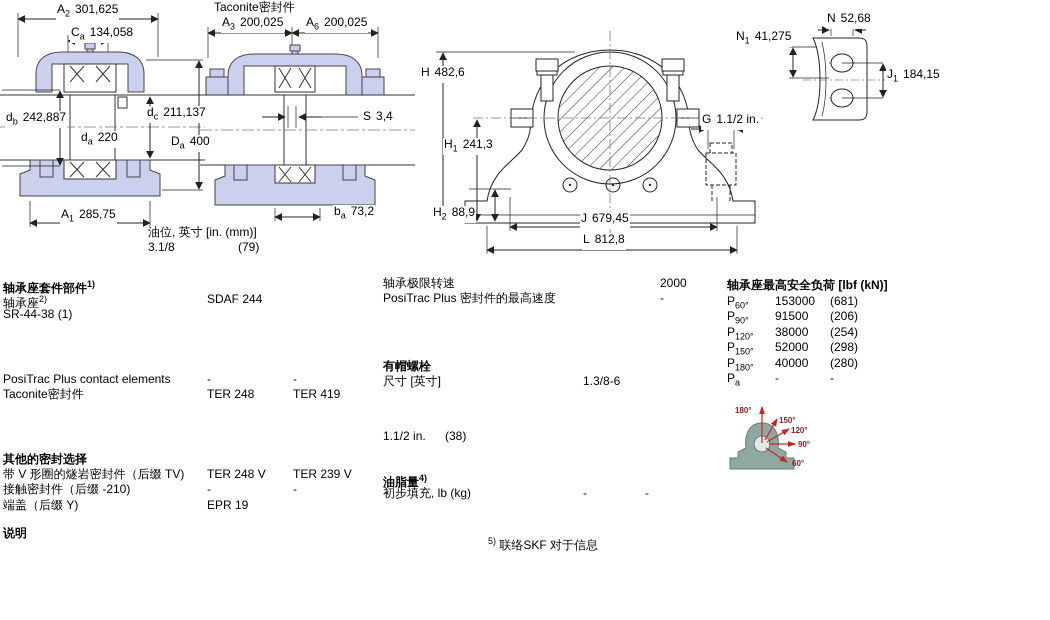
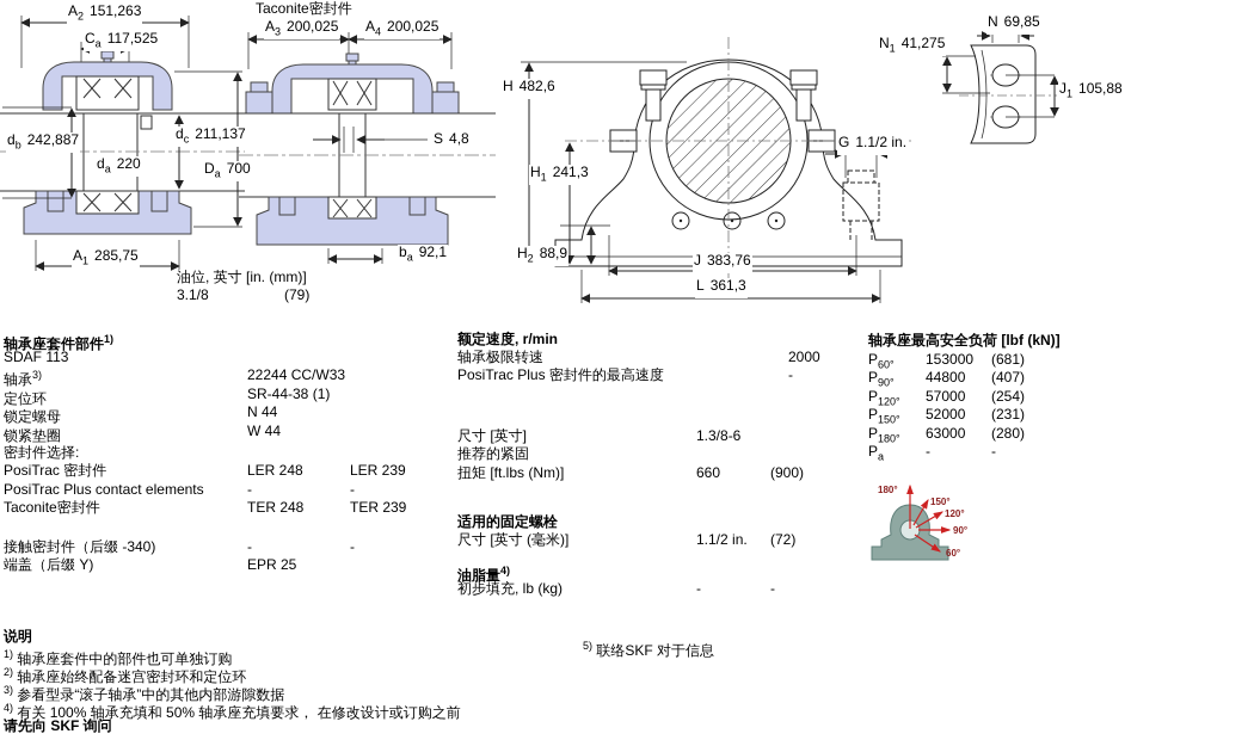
  180°
  150°
  120°
  90°
  60°
- A2 301,625
+ A2 151,263
- Ca 134,058
+ Ca 117,525
  db 242,887
  dc 211,137
  da 220
- Da 400
+ Da 700
  A1 285,75
  Taconite密封件
  A3 200,025
- A6 200,025
+ A4 200,025
- S 3,4
+ S 4,8
- ba 73,2
+ ba 92,1
  油位, 英寸 [in. (mm)]
  3.1/8
  (79)
  H 482,6
  H1 241,3
  H2 88,9
  G 1.1/2 in.
- J 679,45
+ J 383,76
- L 812,8
+ L 361,3
- N 52,68
+ N 69,85
  N1 41,275
- J1 184,15
+ J1 105,88
  轴承座套件部件1)
- 轴承座2)
- SDAF 244
+ SDAF 113
+ 轴承3)
+ 22244 CC/W33
+ 定位环
  SR-44-38 (1)
+ 锁定螺母
+ N 44
+ 锁紧垫圈
+ W 44
+ 密封件选择:
+ PosiTrac 密封件
+ LER 248
+ LER 239
  PosiTrac Plus contact elements
  -
  -
  Taconite密封件
  TER 248
- TER 419
+ TER 239
- 其他的密封选择
- 带 V 形圈的燧岩密封件（后缀 TV)
- TER 248 V
- TER 239 V
- 接触密封件（后缀 -210)
+ 接触密封件（后缀 -340)
  -
  -
  端盖（后缀 Y)
- EPR 19
+ EPR 25
+ 额定速度, r/min
  轴承极限转速
  2000
  PosiTrac Plus 密封件的最高速度
  -
- 有帽螺栓
  尺寸 [英寸]
  1.3/8-6
+ 推荐的紧固
+ 扭矩 [ft.lbs (Nm)]
+ 660
+ (900)
+ 适用的固定螺栓
+ 尺寸 [英寸 (毫米)]
  1.1/2 in.
- (38)
+ (72)
  油脂量4)
  初步填充, lb (kg)
  -
  -
  轴承座最高安全负荷 [lbf (kN)]
  P60°
  153000
  (681)
  P90°
- 91500
+ 44800
- (206)
+ (407)
  P120°
- 38000
+ 57000
  (254)
  P150°
  52000
- (298)
+ (231)
  P180°
- 40000
+ 63000
  (280)
  Pa
  -
  -
  说明
+ 1) 轴承座套件中的部件也可单独订购
+ 2) 轴承座始终配备迷宫密封环和定位环
+ 3) 参看型录“滚子轴承”中的其他内部游隙数据
+ 4) 有关 100% 轴承充填和 50% 轴承座充填要求， 在修改设计或订购之前
+ 请先向 SKF 询问
  5) 联络SKF 对于信息
